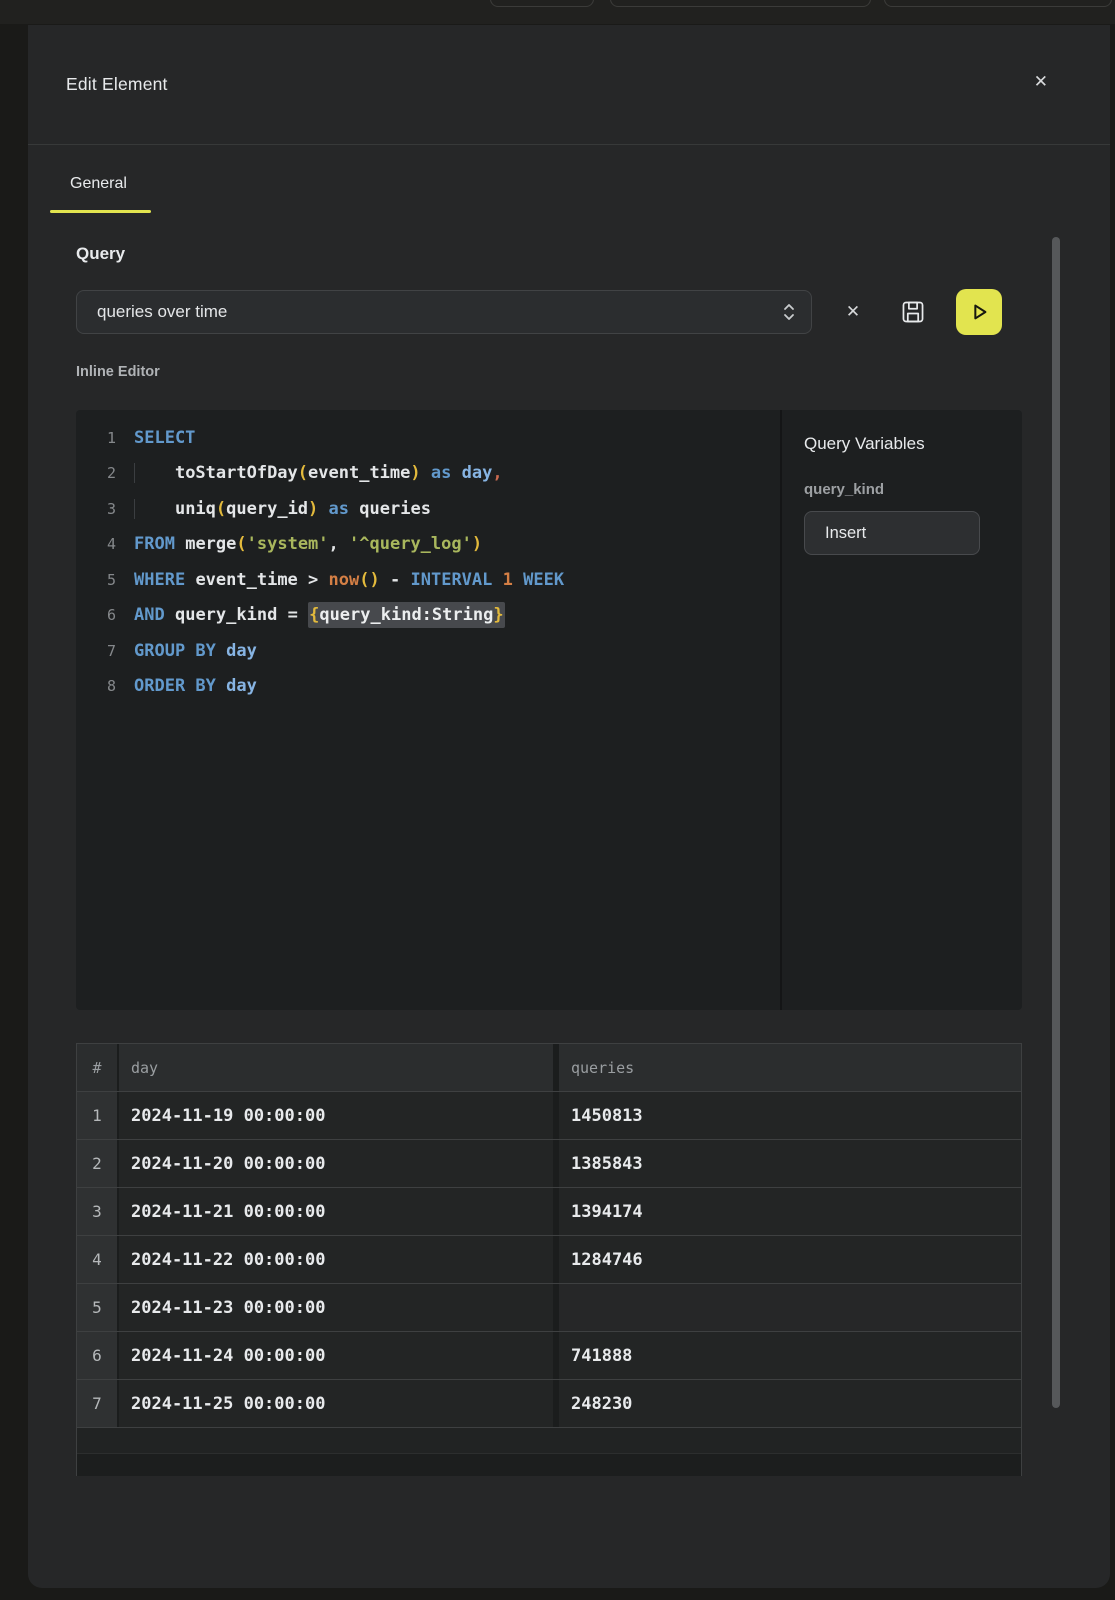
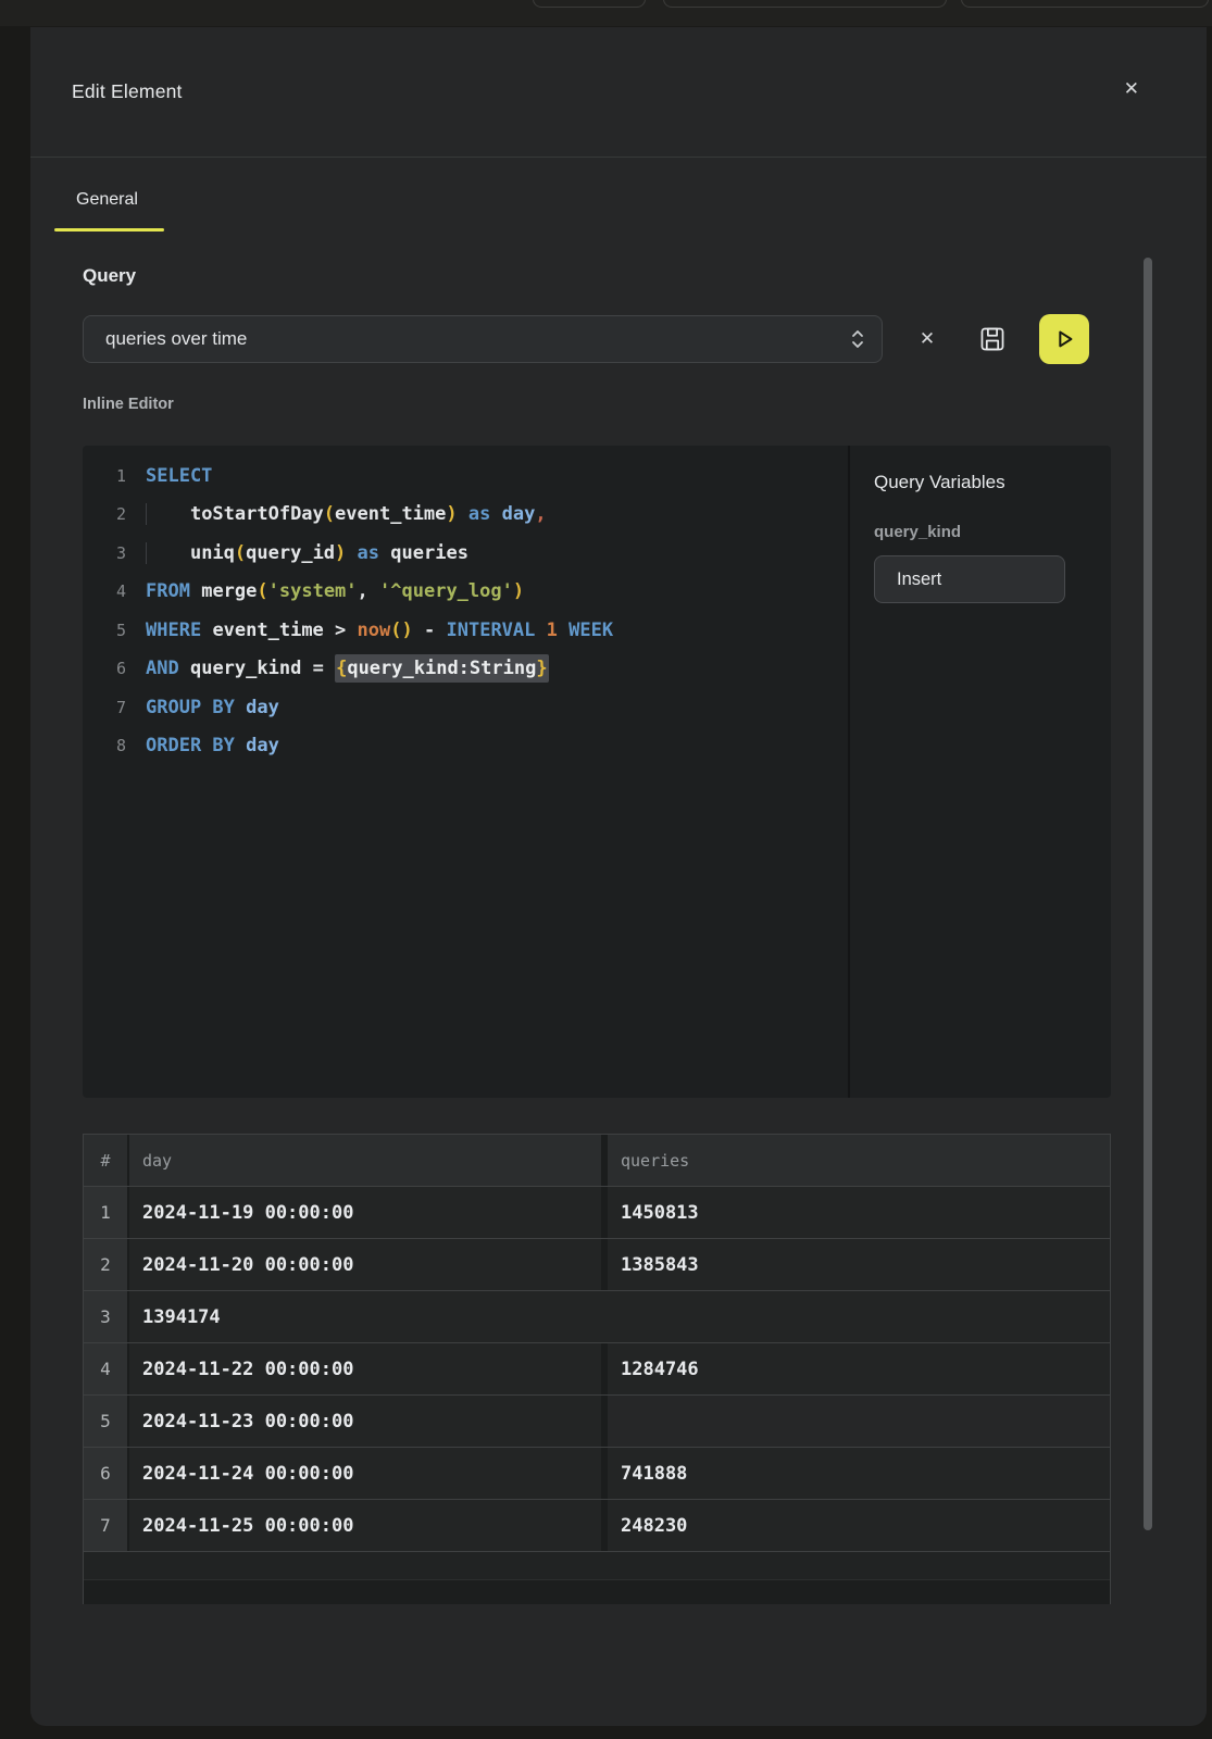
  Edit Element
  ✕
  General
  Query
  queries over time
  ✕
  Inline Editor
  1
  SELECT
  2
  toStartOfDay(event_time) as day,
  3
  uniq(query_id) as queries
  4
  FROM merge('system', '^query_log')
  5
  WHERE event_time > now() - INTERVAL 1 WEEK
  6
  AND query_kind = {query_kind:String}
  7
  GROUP BY day
  8
  ORDER BY day
  Query Variables
  query_kind
  Insert
  #
  day
  queries
  1
  2024-11-19 00:00:00
  1450813
  2
  2024-11-20 00:00:00
  1385843
  3
- 2024-11-21 00:00:00
  1394174
  4
  2024-11-22 00:00:00
  1284746
  5
  2024-11-23 00:00:00
  6
  2024-11-24 00:00:00
  741888
  7
  2024-11-25 00:00:00
  248230
